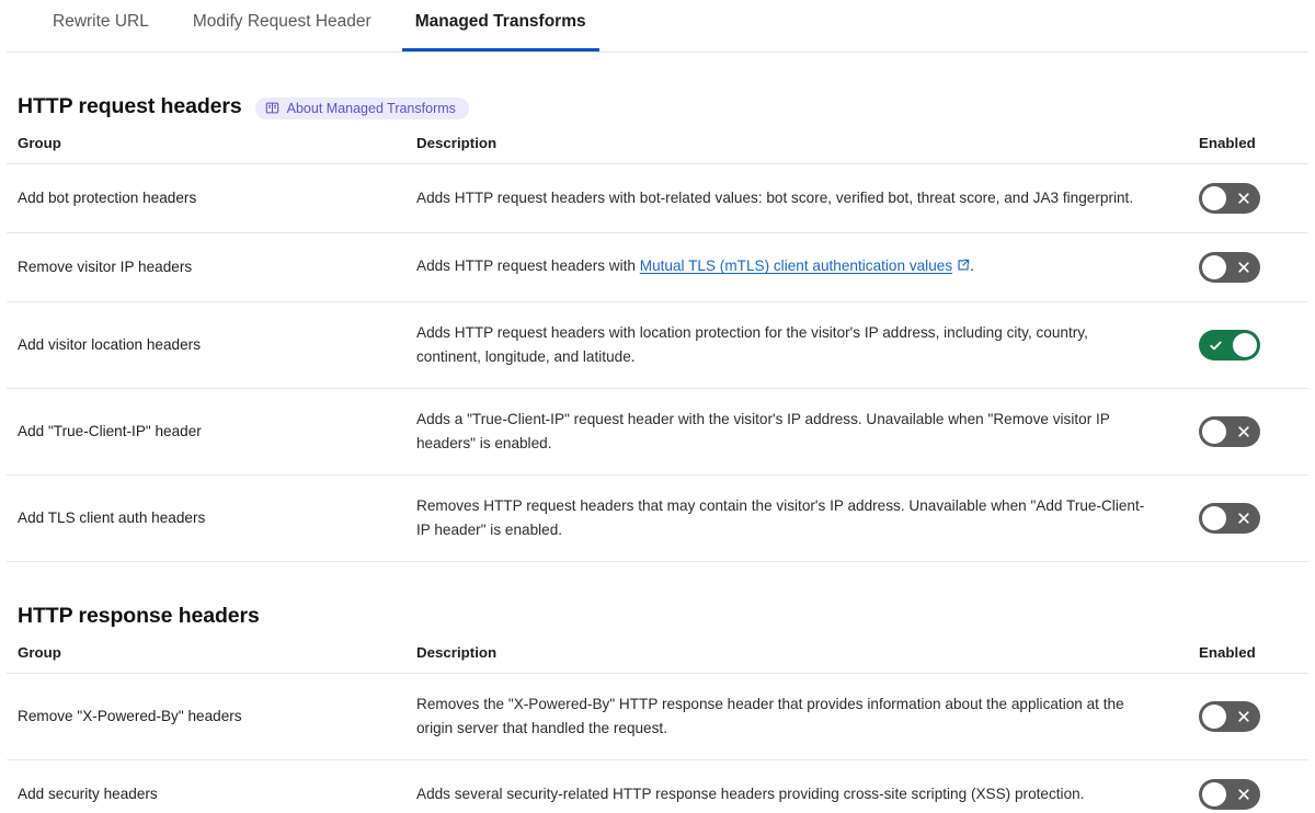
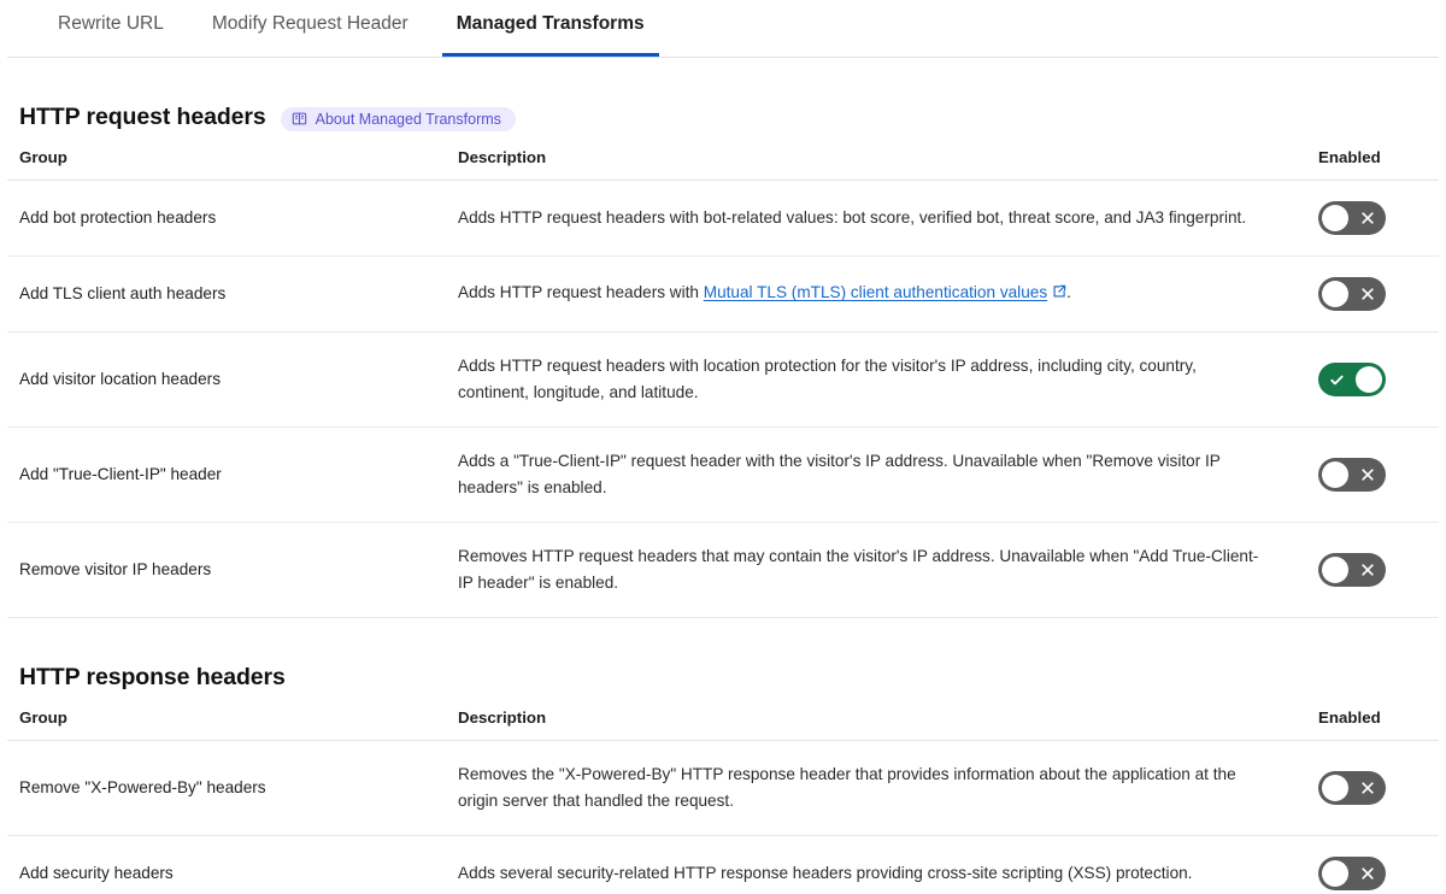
  Rewrite URL
  Modify Request Header
  Managed Transforms
  HTTP request headers
  About Managed Transforms
  Group	Description	Enabled
  Add bot protection headers	Adds HTTP request headers with bot-related values: bot score, verified bot, threat score, and JA3 fingerprint.
- Remove visitor IP headers	Adds HTTP request headers with Mutual TLS (mTLS) client authentication values .
+ Add TLS client auth headers	Adds HTTP request headers with Mutual TLS (mTLS) client authentication values .
  Add visitor location headers	Adds HTTP request headers with location protection for the visitor's IP address, including city, country, continent, longitude, and latitude.
  Add "True-Client-IP" header	Adds a "True-Client-IP" request header with the visitor's IP address. Unavailable when "Remove visitor IP headers" is enabled.
- Add TLS client auth headers	Removes HTTP request headers that may contain the visitor's IP address. Unavailable when "Add True-Client-IP header" is enabled.
+ Remove visitor IP headers	Removes HTTP request headers that may contain the visitor's IP address. Unavailable when "Add True-Client-IP header" is enabled.
  HTTP response headers
  Group	Description	Enabled
  Remove "X-Powered-By" headers	Removes the "X-Powered-By" HTTP response header that provides information about the application at the origin server that handled the request.
  Add security headers	Adds several security-related HTTP response headers providing cross-site scripting (XSS) protection.
